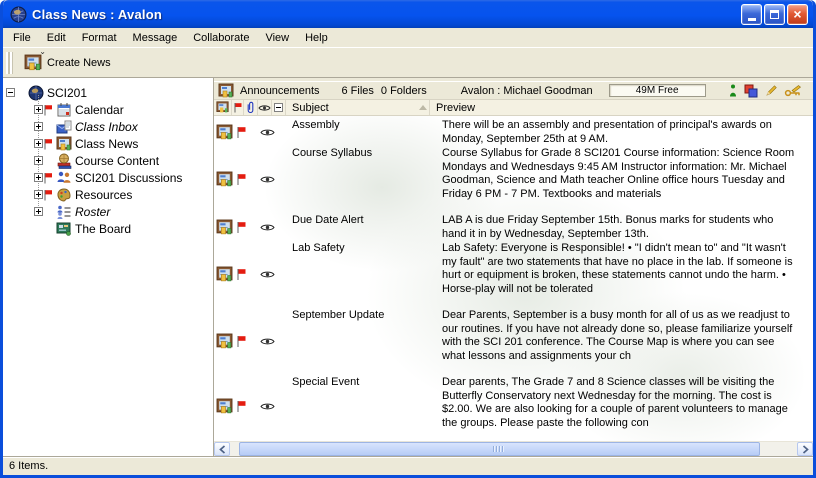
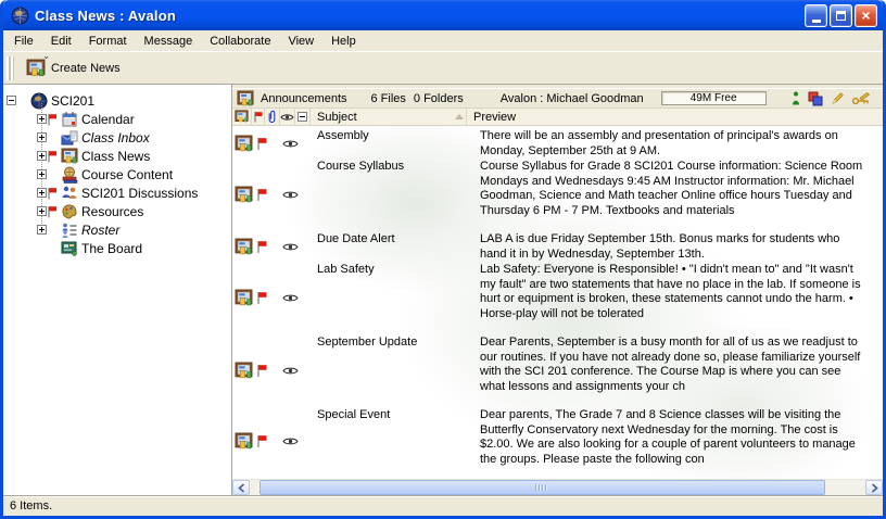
  Class News : Avalon
  ×
  File
  Edit
  Format
  Message
  Collaborate
  View
  Help
  Create News
  SCI201
  Calendar
  Class Inbox
  Class News
  Course Content
  SCI201 Discussions
  Resources
  Roster
  The Board
  Announcements
  6 Files
  0 Folders
  Avalon : Michael Goodman
  49M Free
  Subject
  Preview
  Assembly
  There will be an assembly and presentation of principal's awards on Monday, September 25th at 9 AM.
  Course Syllabus
- Course Syllabus for Grade 8 SCI201 Course information: Science Room Mondays and Wednesdays 9:45 AM Instructor information: Mr. Michael Goodman, Science and Math teacher Online office hours Tuesday and Friday 6 PM - 7 PM. Textbooks and materials
+ Course Syllabus for Grade 8 SCI201 Course information: Science Room Mondays and Wednesdays 9:45 AM Instructor information: Mr. Michael Goodman, Science and Math teacher Online office hours Tuesday and Thursday 6 PM - 7 PM. Textbooks and materials
  Due Date Alert
  LAB A is due Friday September 15th. Bonus marks for students who hand it in by Wednesday, September 13th.
  Lab Safety
  Lab Safety: Everyone is Responsible! • "I didn't mean to" and "It wasn't my fault" are two statements that have no place in the lab. If someone is hurt or equipment is broken, these statements cannot undo the harm. • Horse-play will not be tolerated
  September Update
  Dear Parents, September is a busy month for all of us as we readjust to our routines. If you have not already done so, please familiarize yourself with the SCI 201 conference. The Course Map is where you can see what lessons and assignments your ch
  Special Event
  Dear parents, The Grade 7 and 8 Science classes will be visiting the Butterfly Conservatory next Wednesday for the morning. The cost is $2.00. We are also looking for a couple of parent volunteers to manage the groups. Please paste the following con
  6 Items.
